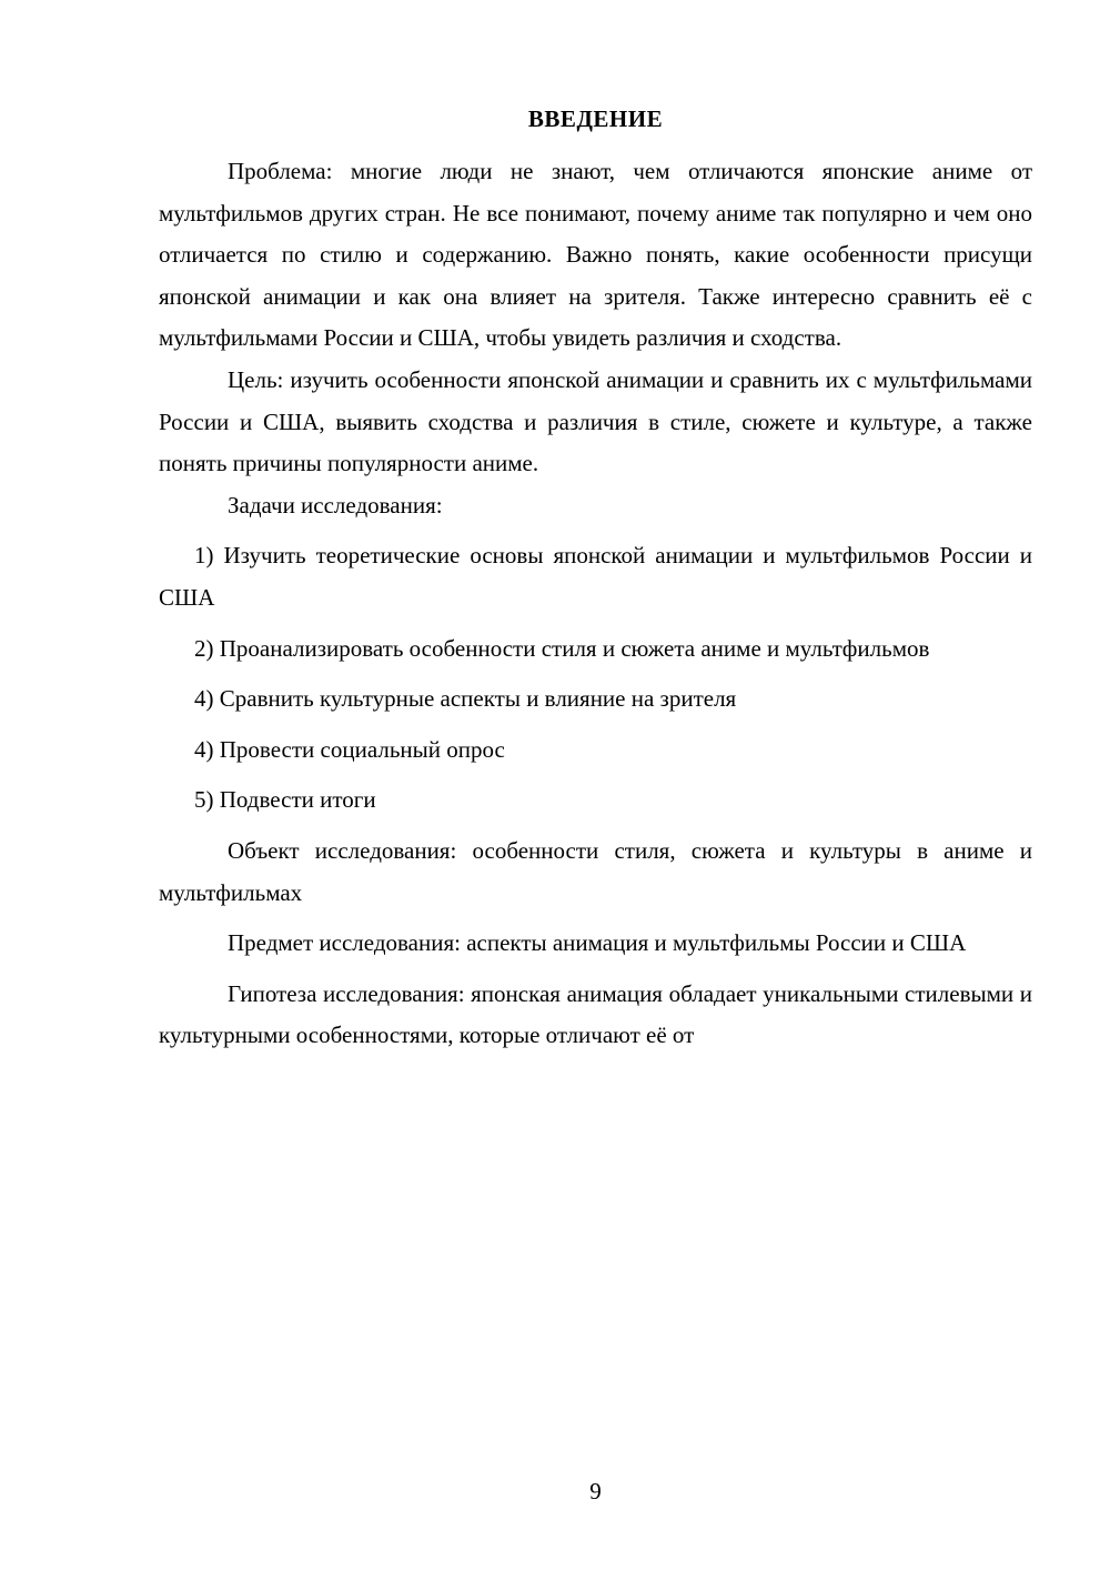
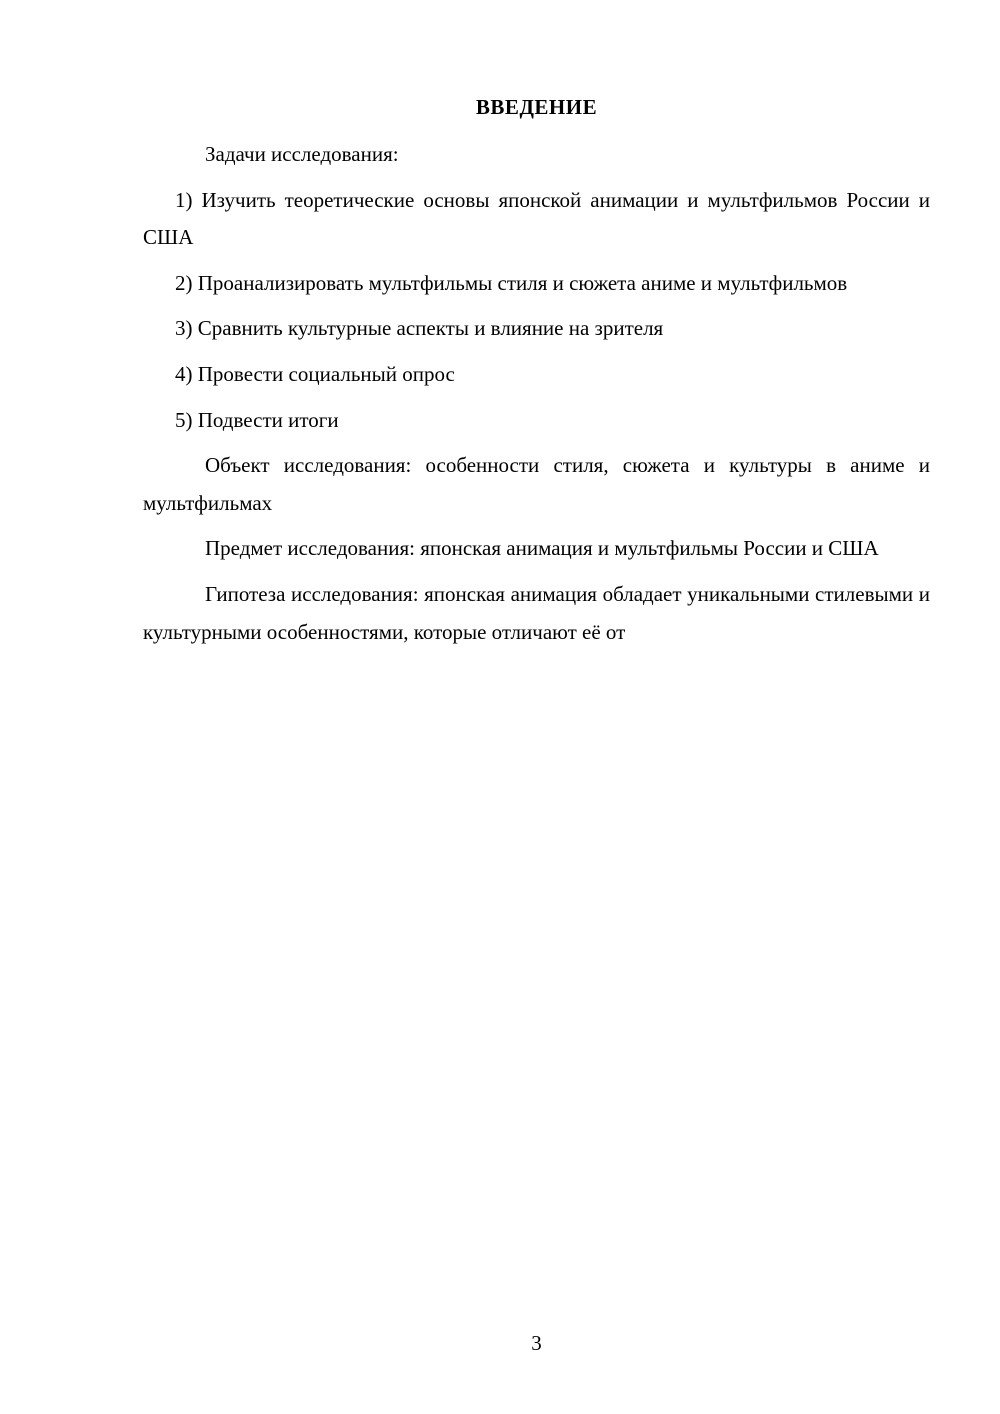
  ВВЕДЕНИЕ
- Проблема: многие люди не знают, чем отличаются японские аниме от мультфильмов других стран. Не все понимают, почему аниме так популярно и чем оно отличается по стилю и содержанию. Важно понять, какие особенности присущи японской анимации и как она влияет на зрителя. Также интересно сравнить её с мультфильмами России и США, чтобы увидеть различия и сходства.
- Цель: изучить особенности японской анимации и сравнить их с мультфильмами России и США, выявить сходства и различия в стиле, сюжете и культуре, а также понять причины популярности аниме.
  Задачи исследования:
  1) Изучить теоретические основы японской анимации и мультфильмов России и США
- 2) Проанализировать особенности стиля и сюжета аниме и мультфильмов
+ 2) Проанализировать мультфильмы стиля и сюжета аниме и мультфильмов
- 4) Сравнить культурные аспекты и влияние на зрителя
+ 3) Сравнить культурные аспекты и влияние на зрителя
  4) Провести социальный опрос
  5) Подвести итоги
  Объект исследования: особенности стиля, сюжета и культуры в аниме и мультфильмах
- Предмет исследования: аспекты анимация и мультфильмы России и США
+ Предмет исследования: японская анимация и мультфильмы России и США
  Гипотеза исследования: японская анимация обладает уникальными стилевыми и культурными особенностями, которые отличают её от
- 9
+ 3
